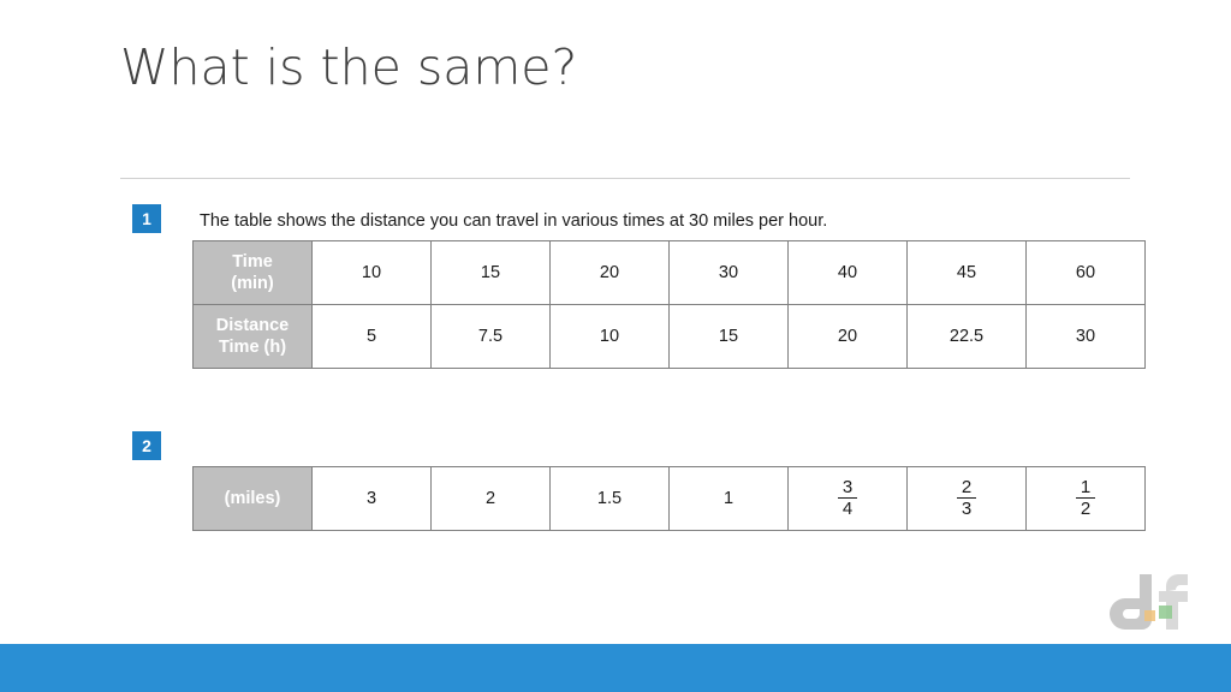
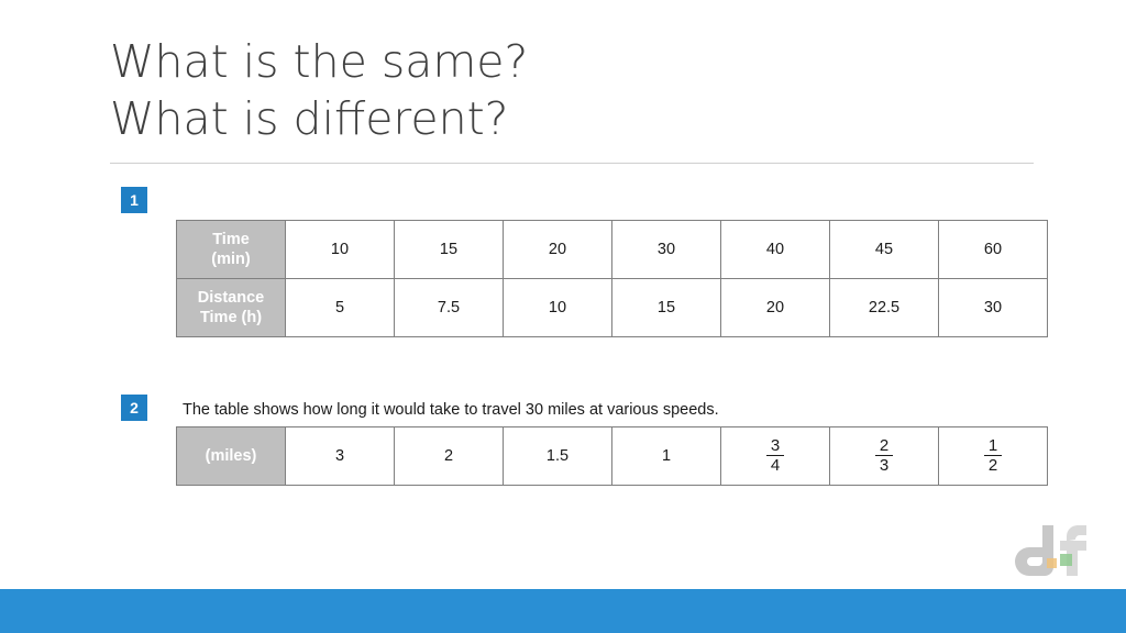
  What is the same?
+ What is different?
  1
- The table shows the distance you can travel in various times at 30 miles per hour.
  Time (min)	10	15	20	30	40	45	60
  Distance Time (h)	5	7.5	10	15	20	22.5	30
  2
+ The table shows how long it would take to travel 30 miles at various speeds.
  (miles)	3	2	1.5	1	3 4	2 3	1 2
